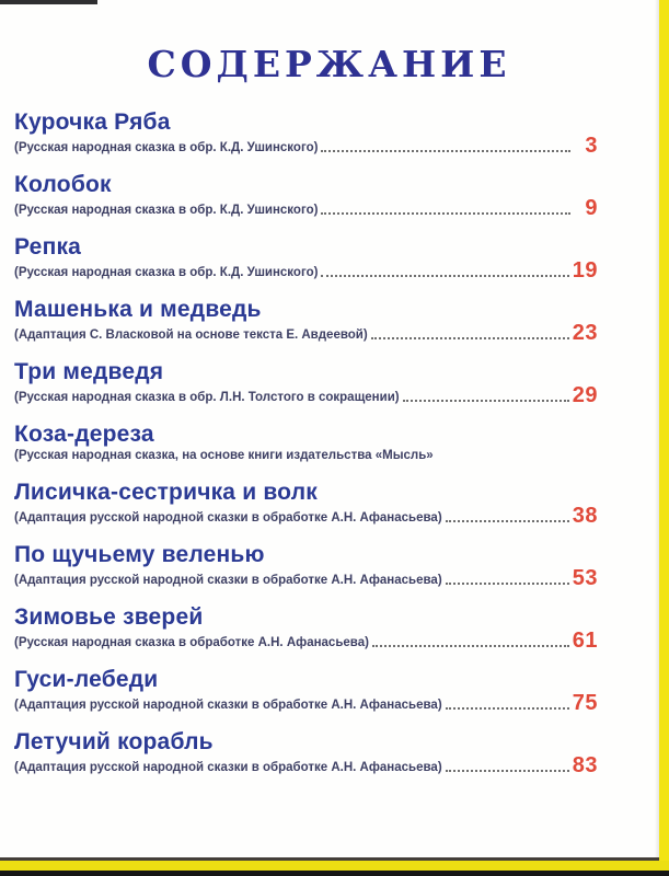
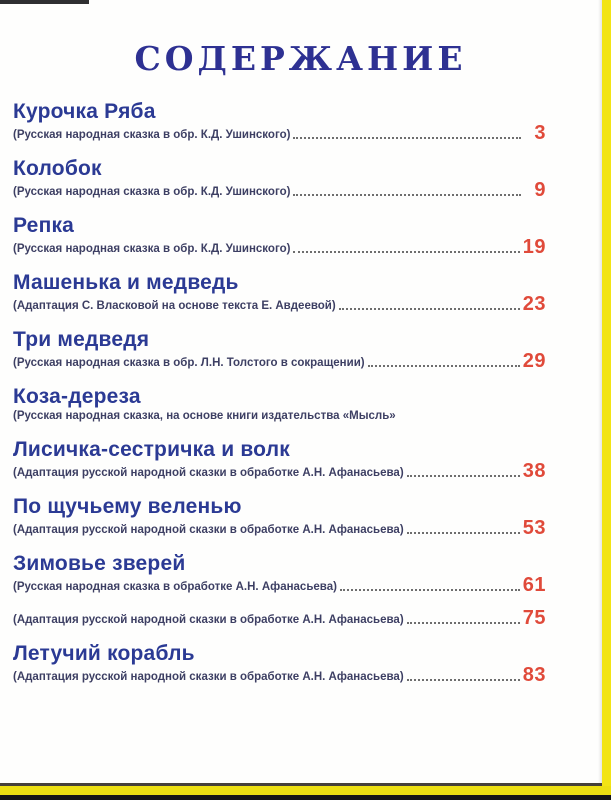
  СОДЕРЖАНИЕ
  Курочка Ряба
  (Русская народная сказка в обр. К.Д. Ушинского)
  3
  Колобок
  (Русская народная сказка в обр. К.Д. Ушинского)
  9
  Репка
  (Русская народная сказка в обр. К.Д. Ушинского)
  19
  Машенька и медведь
  (Адаптация С. Власковой на основе текста Е. Авдеевой)
  23
  Три медведя
  (Русская народная сказка в обр. Л.Н. Толстого в сокращении)
  29
  Коза-дереза
  (Русская народная сказка, на основе книги издательства «Мысль»
  Лисичка-сестричка и волк
  (Адаптация русской народной сказки в обработке А.Н. Афанасьева)
  38
  По щучьему веленью
  (Адаптация русской народной сказки в обработке А.Н. Афанасьева)
  53
  Зимовье зверей
  (Русская народная сказка в обработке А.Н. Афанасьева)
  61
- Гуси-лебеди
  (Адаптация русской народной сказки в обработке А.Н. Афанасьева)
  75
  Летучий корабль
  (Адаптация русской народной сказки в обработке А.Н. Афанасьева)
  83
